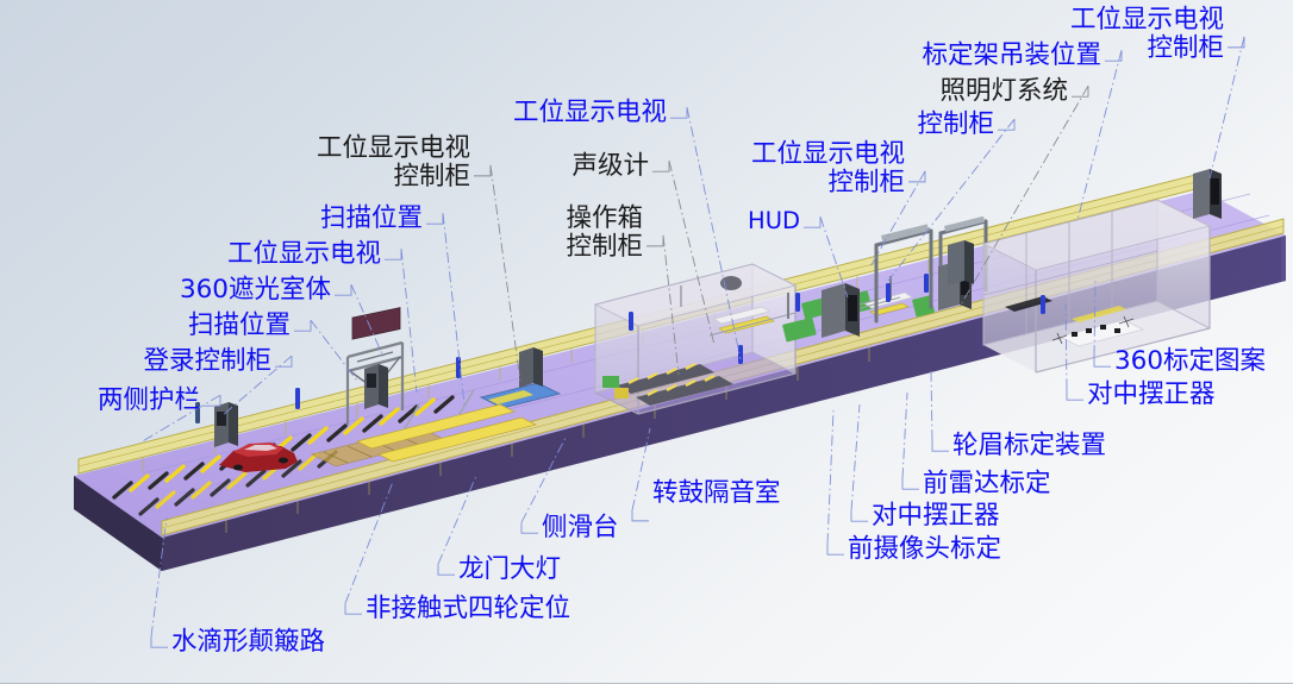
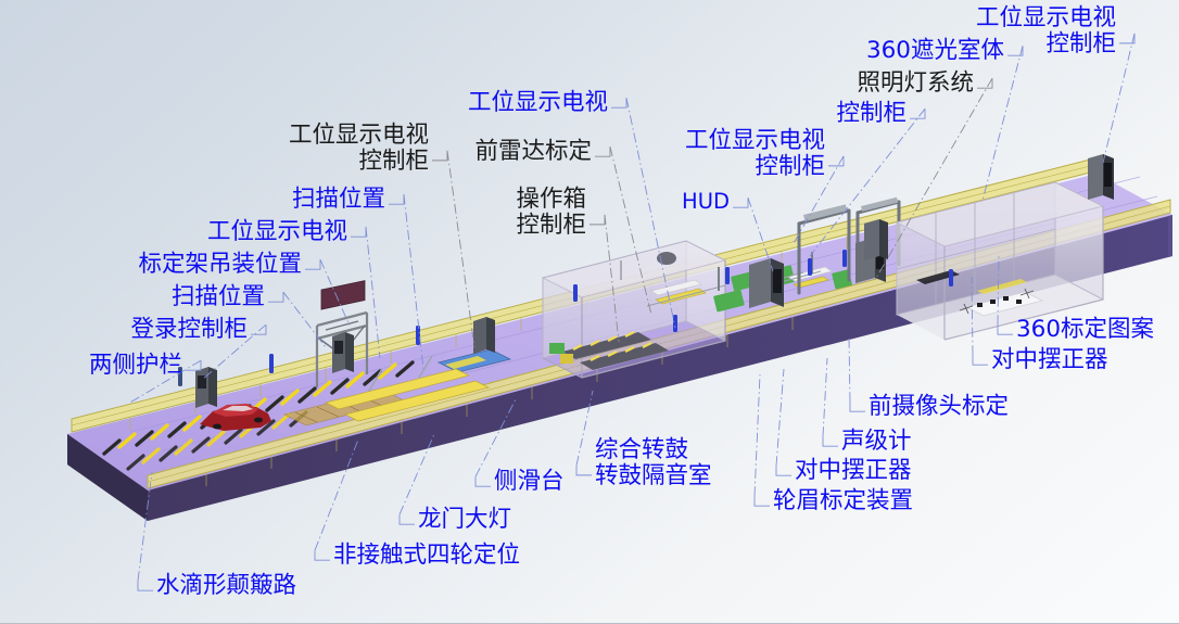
  工位显示电视
  控制柜
- 标定架吊装位置
+ 360遮光室体
  照明灯系统
  控制柜
  工位显示电视
  控制柜
  HUD
  工位显示电视
- 声级计
+ 前雷达标定
  操作箱
  控制柜
  工位显示电视
  控制柜
  扫描位置
  工位显示电视
- 360遮光室体
+ 标定架吊装位置
  扫描位置
  登录控制柜
  两侧护栏
  水滴形颠簸路
  非接触式四轮定位
  龙门大灯
  侧滑台
+ 综合转鼓
  转鼓隔音室
- 前摄像头标定
+ 轮眉标定装置
  对中摆正器
- 前雷达标定
+ 声级计
- 轮眉标定装置
+ 前摄像头标定
  对中摆正器
  360标定图案
